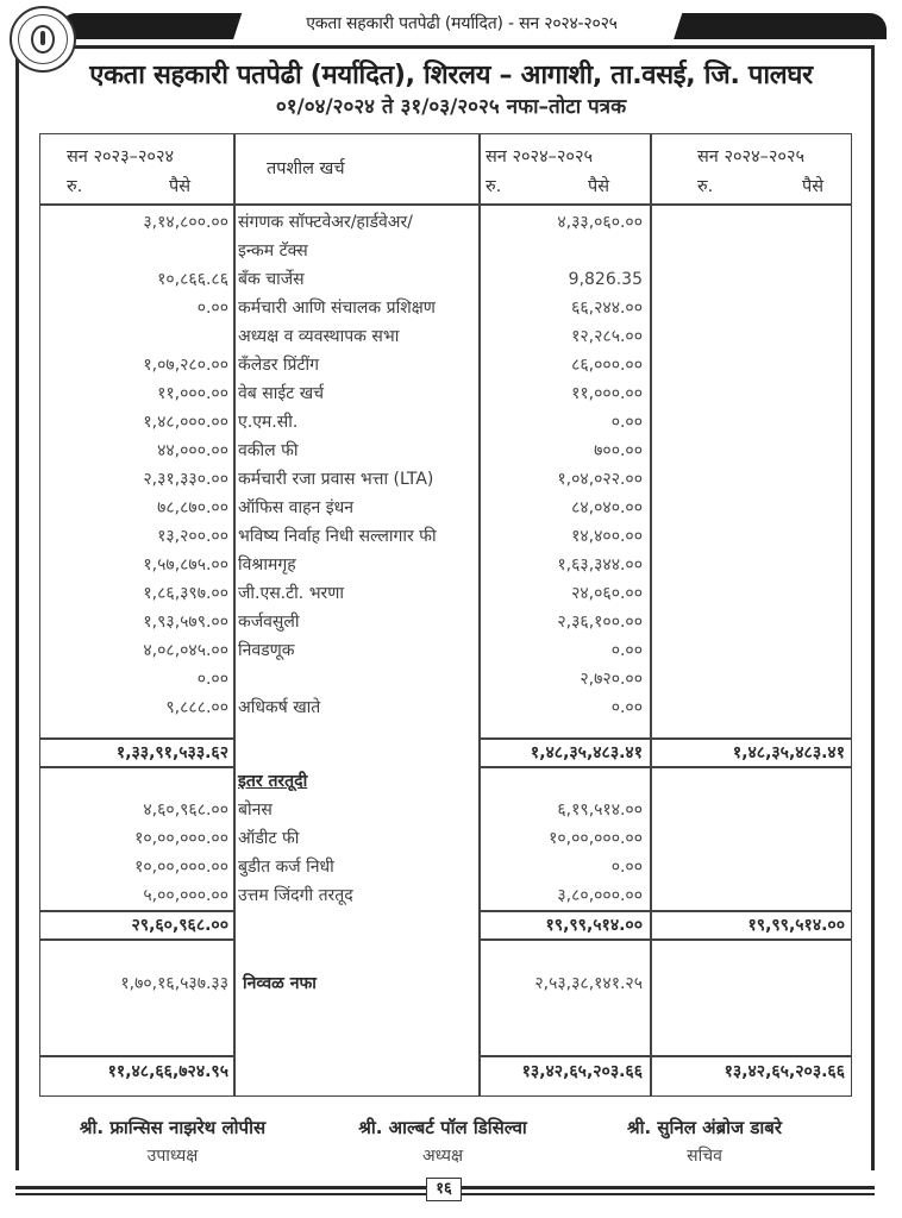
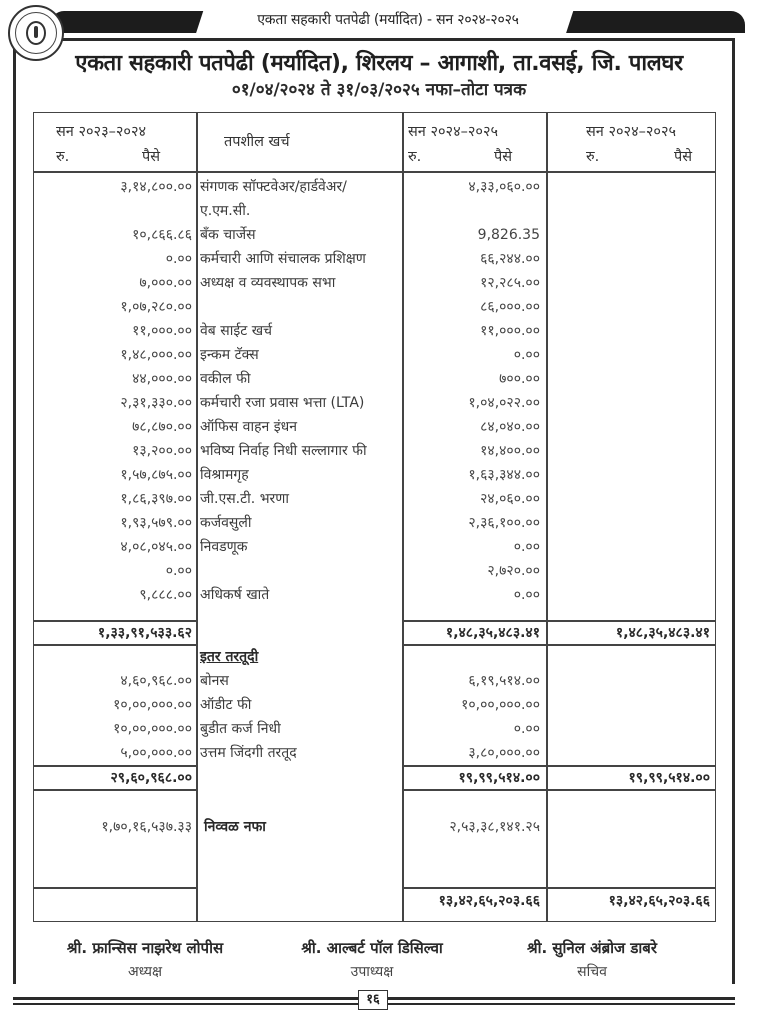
  एकता सहकारी पतपेढी (मर्यादित) - सन २०२४-२०२५
  १६
  एकता सहकारी पतपेढी (मर्यादित), शिरलय – आगाशी, ता.वसई, जि. पालघर
  ०१/०४/२०२४ ते ३१/०३/२०२५ नफा–तोटा पत्रक
  सन २०२३–२०२४
  रु.
  पैसे
  तपशील खर्च
  सन २०२४–२०२५
  रु.
  पैसे
  सन २०२४–२०२५
  रु.
  पैसे
  ३,१४,८००.००
  संगणक सॉफ्टवेअर/हार्डवेअर/
  ४,३३,०६०.००
- इन्कम टॅक्स
+ ए.एम.सी.
  १०,८६६.८६
  बँक चार्जेस
  9,826.35
  ०.००
  कर्मचारी आणि संचालक प्रशिक्षण
  ६६,२४४.००
+ ७,०००.००
  अध्यक्ष व व्यवस्थापक सभा
  १२,२८५.००
  १,०७,२८०.००
- कँलेडर प्रिंटींग
  ८६,०००.००
  ११,०००.००
  वेब साईट खर्च
  ११,०००.००
  १,४८,०००.००
- ए.एम.सी.
+ इन्कम टॅक्स
  ०.००
  ४४,०००.००
  वकील फी
  ७००.००
  २,३१,३३०.००
  कर्मचारी रजा प्रवास भत्ता (LTA)
  १,०४,०२२.००
  ७८,८७०.००
  ऑफिस वाहन इंधन
  ८४,०४०.००
  १३,२००.००
  भविष्य निर्वाह निधी सल्लागार फी
  १४,४००.००
  १,५७,८७५.००
  विश्रामगृह
  १,६३,३४४.००
  १,८६,३९७.००
  जी.एस.टी. भरणा
  २४,०६०.००
  १,९३,५७९.००
  कर्जवसुली
  २,३६,१००.००
  ४,०८,०४५.००
  निवडणूक
  ०.००
  ०.००
  २,७२०.००
  ९,८८८.००
  अधिकर्ष खाते
  ०.००
  १,३३,९१,५३३.६२
  १,४८,३५,४८३.४१
  १,४८,३५,४८३.४१
  इतर तरतूदी
  ४,६०,९६८.००
  बोनस
  ६,१९,५१४.००
  १०,००,०००.००
  ऑडीट फी
  १०,००,०००.००
  १०,००,०००.००
  बुडीत कर्ज निधी
  ०.००
  ५,००,०००.००
  उत्तम जिंदगी तरतूद
  ३,८०,०००.००
  २९,६०,९६८.००
  १९,९९,५१४.००
  १९,९९,५१४.००
  १,७०,१६,५३७.३३
  निव्वळ नफा
  २,५३,३८,१४१.२५
- ११,४८,६६,७२४.९५
  १३,४२,६५,२०३.६६
  १३,४२,६५,२०३.६६
  श्री. फ्रान्सिस नाझरेथ लोपीस
- उपाध्यक्ष
+ अध्यक्ष
  श्री. आल्बर्ट पॉल डिसिल्वा
- अध्यक्ष
+ उपाध्यक्ष
  श्री. सुनिल अंब्रोज डाबरे
  सचिव
